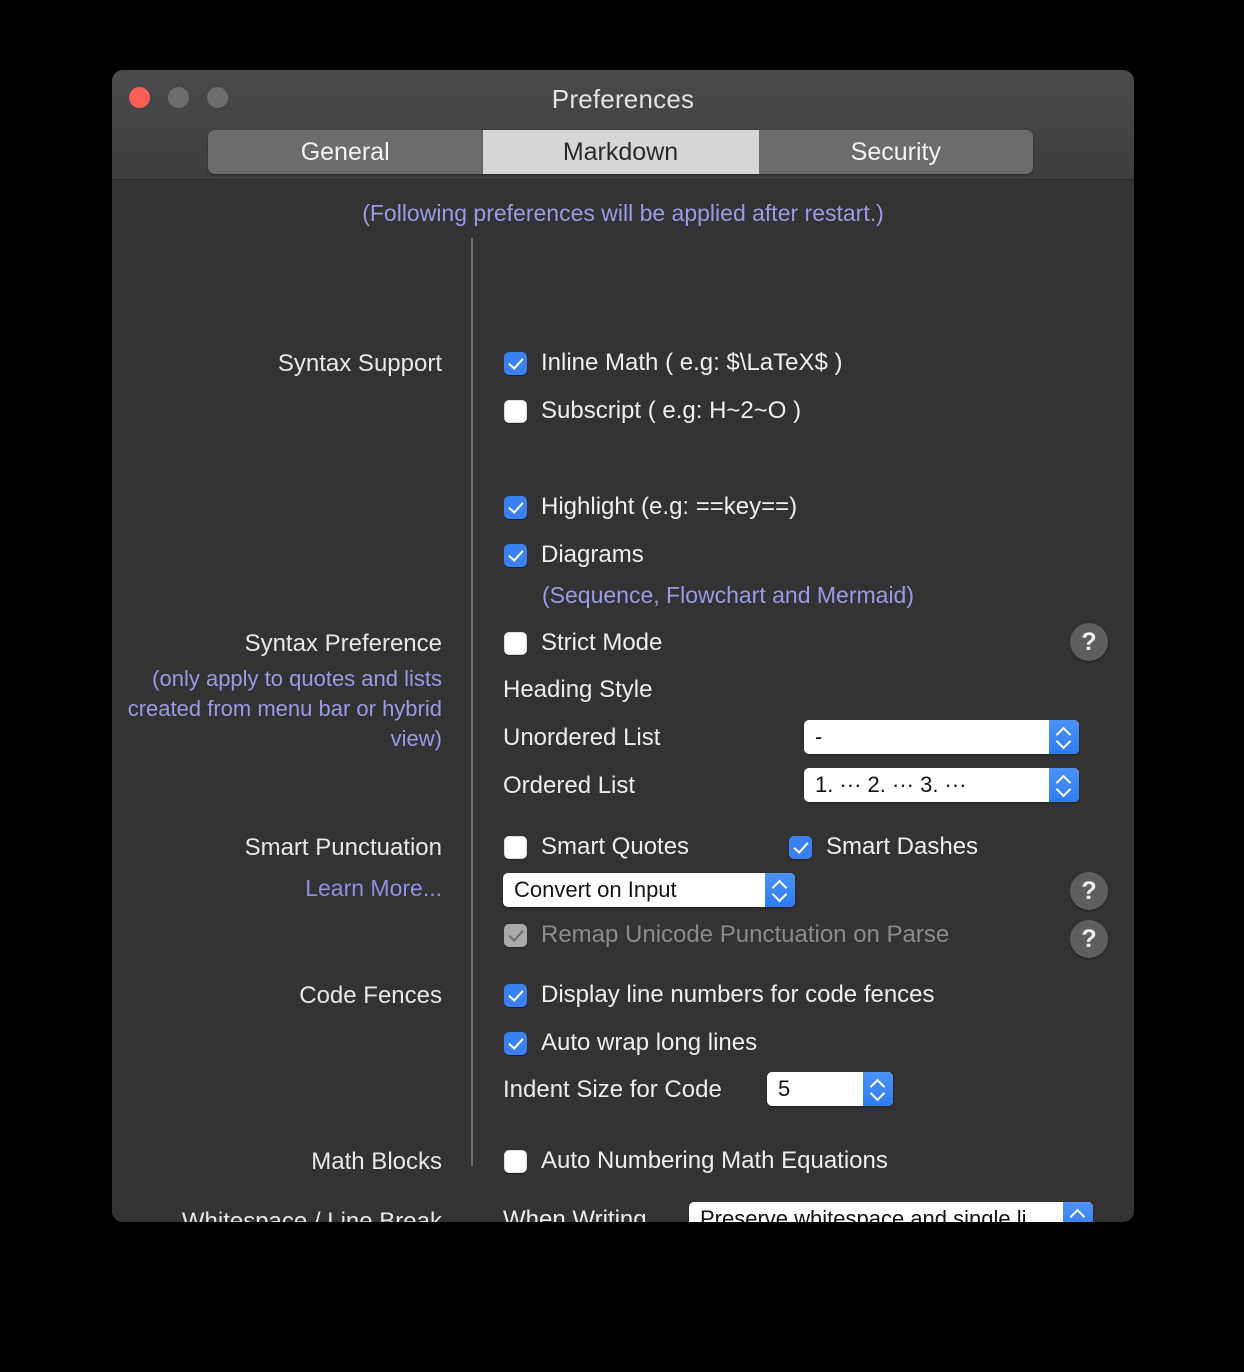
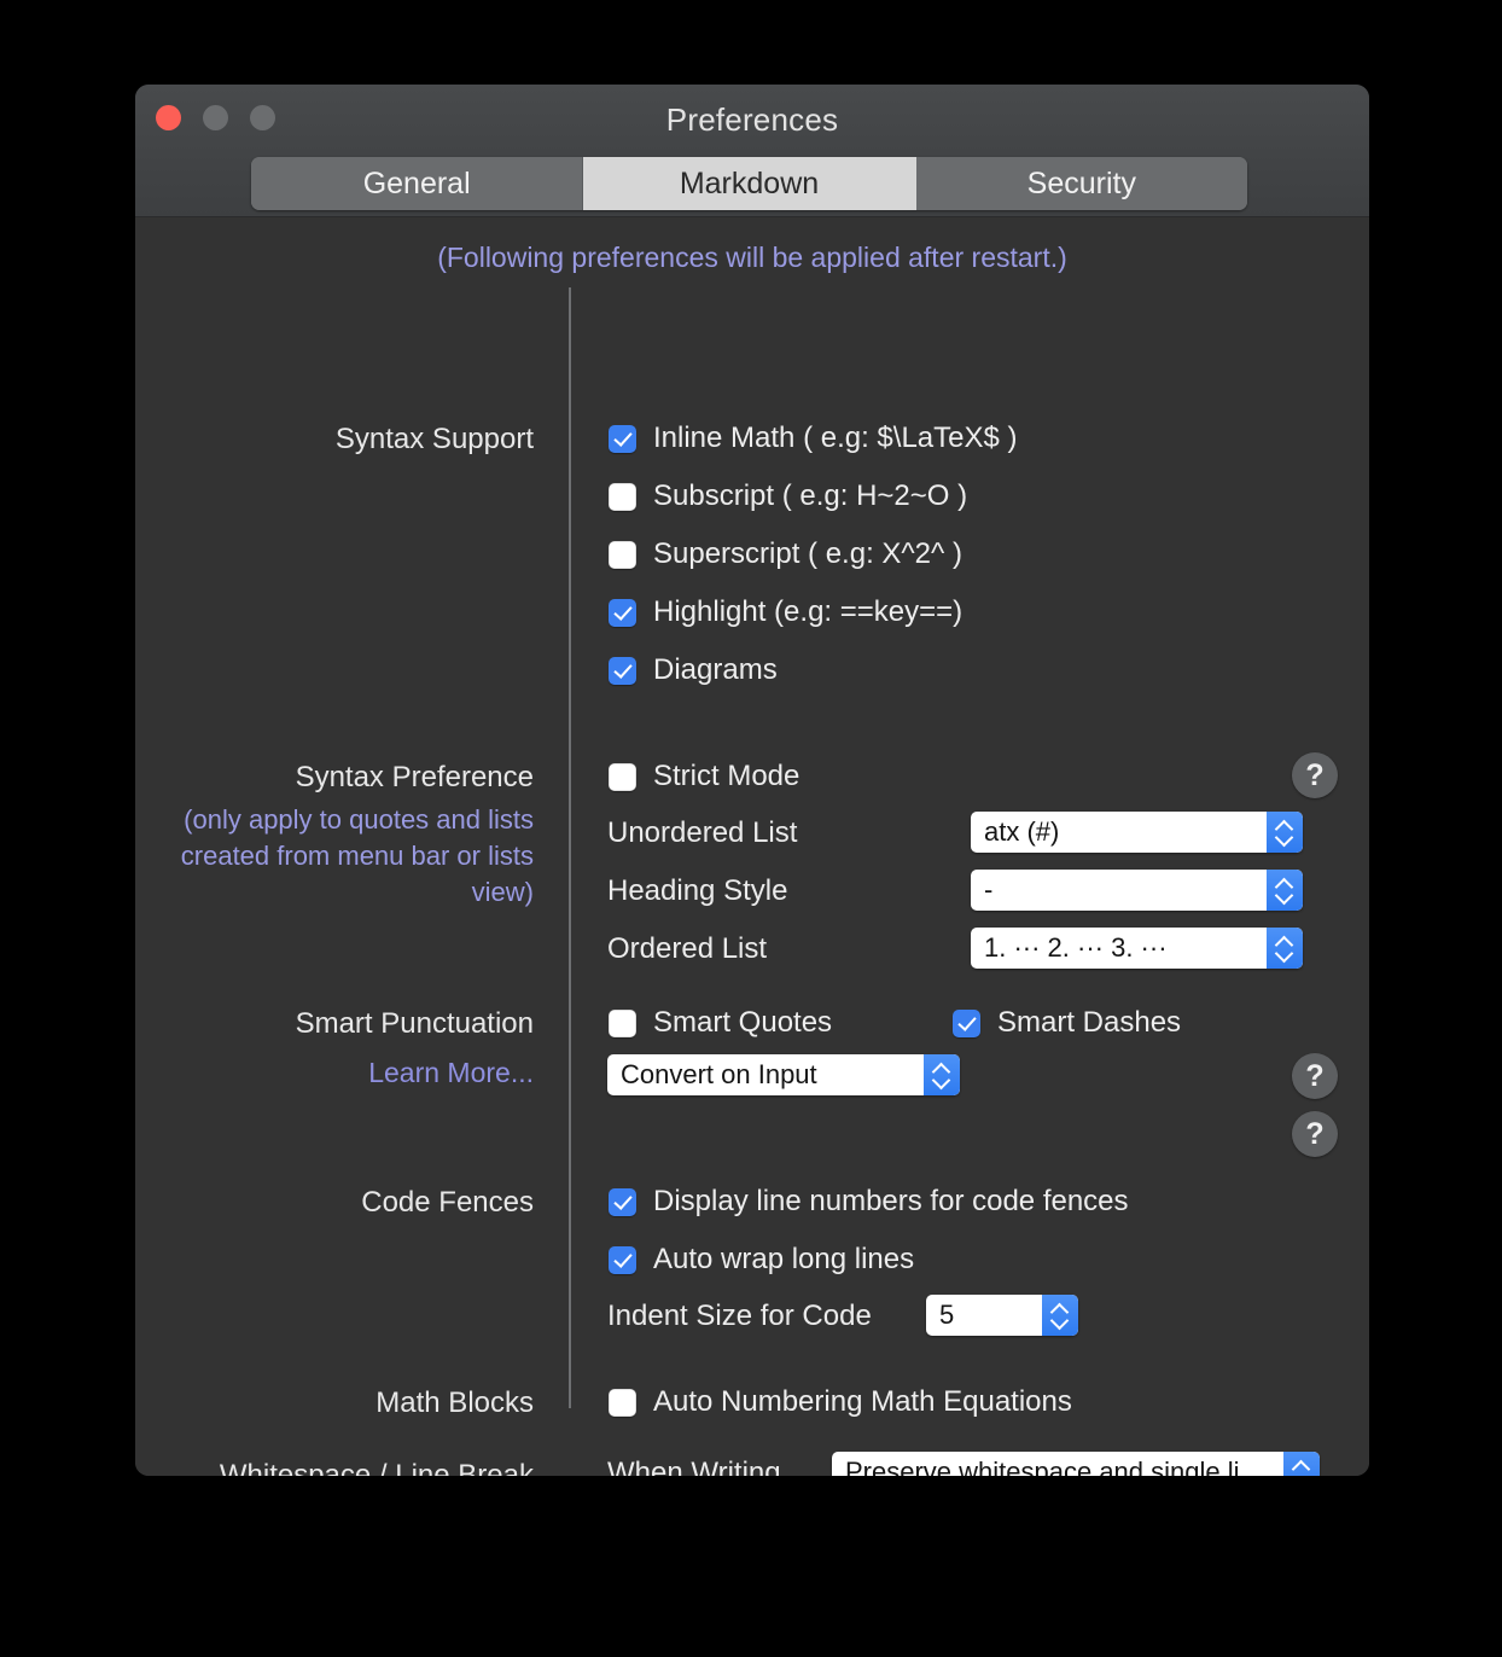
  Preferences
  General
  Markdown
  Security
  (Following preferences will be applied after restart.)
  Syntax Support
  Inline Math ( e.g: $\LaTeX$ )
  Subscript ( e.g: H~2~O )
+ Superscript ( e.g: X^2^ )
  Highlight (e.g: ==key==)
  Diagrams
- (Sequence, Flowchart and Mermaid)
  Syntax Preference
- (only apply to quotes and lists created from menu bar or hybrid view)
+ (only apply to quotes and lists created from menu bar or lists view)
  Strict Mode
  ?
- Heading Style
+ Unordered List
+ atx (#)
- Unordered List
+ Heading Style
  -
  Ordered List
  1. ··· 2. ··· 3. ···
  Smart Punctuation
  Learn More...
  Smart Quotes
  Smart Dashes
  Convert on Input
  ?
- Remap Unicode Punctuation on Parse
  ?
  Code Fences
  Display line numbers for code fences
  Auto wrap long lines
  Indent Size for Code
  5
  Math Blocks
  Auto Numbering Math Equations
  Whitespace / Line Break
  When Writing
  Preserve whitespace and single li
